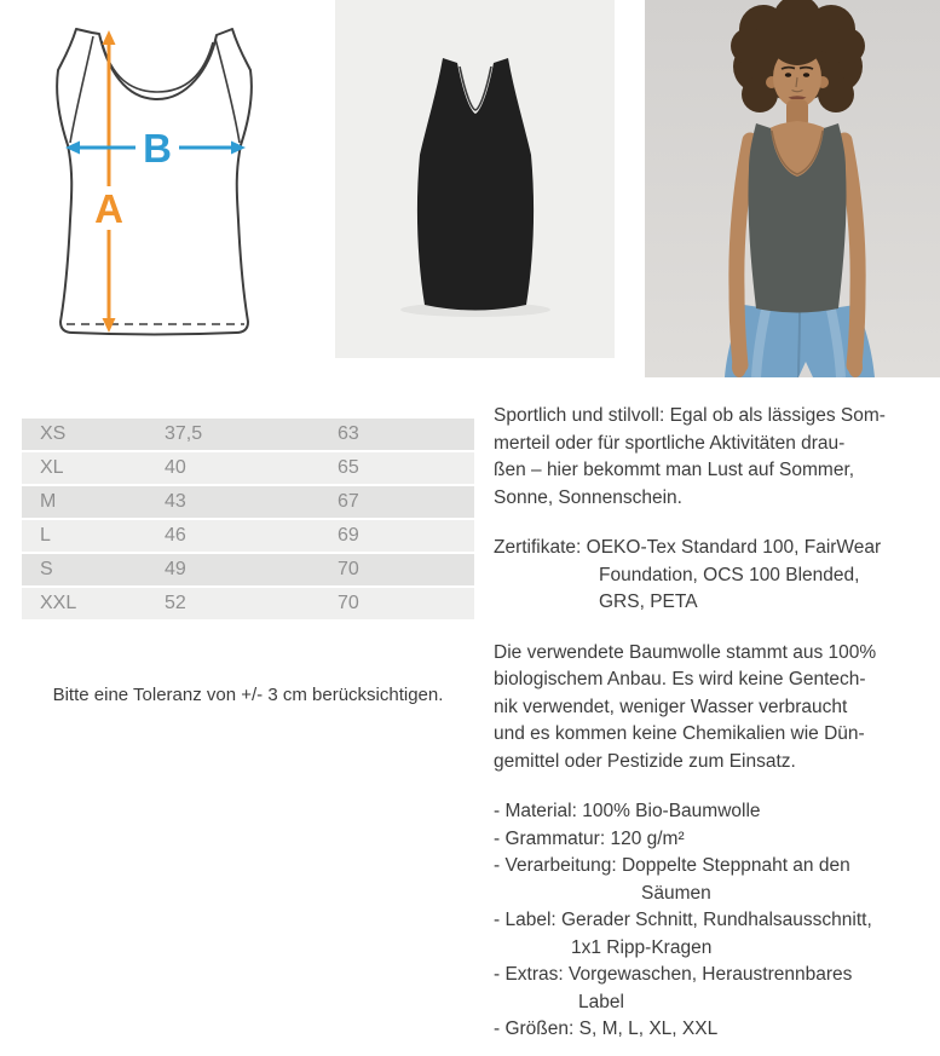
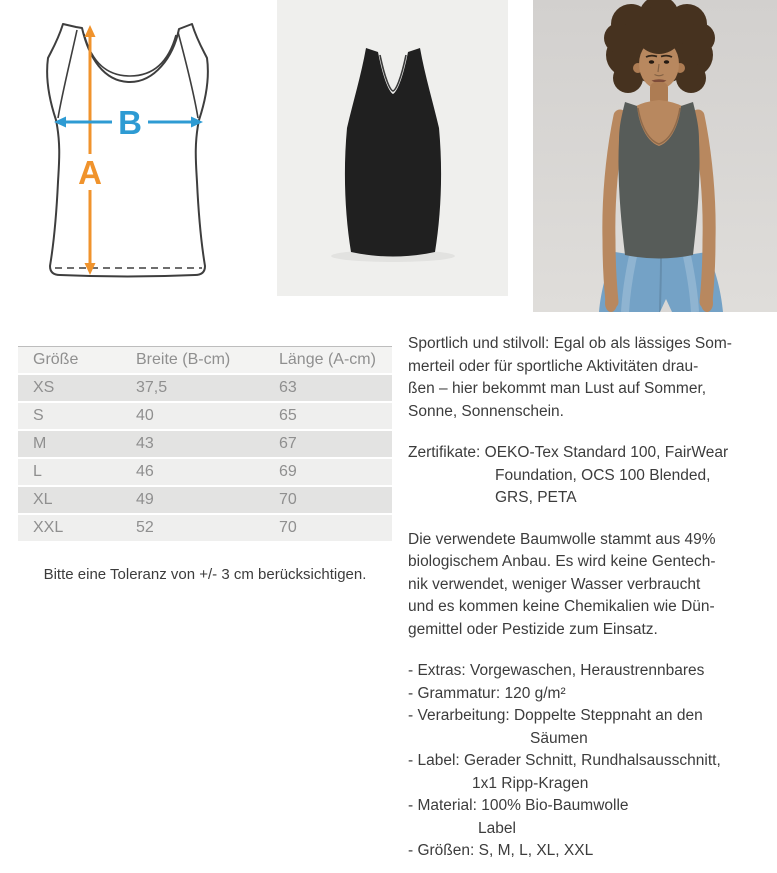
  A
  B
+ Größe
+ Breite (B-cm)
+ Länge (A-cm)
  XS
  37,5
  63
- XL
+ S
  40
  65
  M
  43
  67
  L
  46
  69
- S
+ XL
  49
  70
  XXL
  52
  70
  Bitte eine Toleranz von +/- 3 cm berücksichtigen.
  Sportlich und stilvoll: Egal ob als lässiges Som-
  merteil oder für sportliche Aktivitäten drau-
  ßen – hier bekommt man Lust auf Sommer,
  Sonne, Sonnenschein.
  Zertifikate: OEKO-Tex Standard 100, FairWear
  Foundation, OCS 100 Blended,
  GRS, PETA
- Die verwendete Baumwolle stammt aus 100%
+ Die verwendete Baumwolle stammt aus 49%
  biologischem Anbau. Es wird keine Gentech-
  nik verwendet, weniger Wasser verbraucht
  und es kommen keine Chemikalien wie Dün-
  gemittel oder Pestizide zum Einsatz.
- - Material: 100% Bio-Baumwolle
+ - Extras: Vorgewaschen, Heraustrennbares
  - Grammatur: 120 g/m²
  - Verarbeitung: Doppelte Steppnaht an den
  Säumen
  - Label: Gerader Schnitt, Rundhalsausschnitt,
  1x1 Ripp-Kragen
- - Extras: Vorgewaschen, Heraustrennbares
+ - Material: 100% Bio-Baumwolle
  Label
  - Größen: S, M, L, XL, XXL
